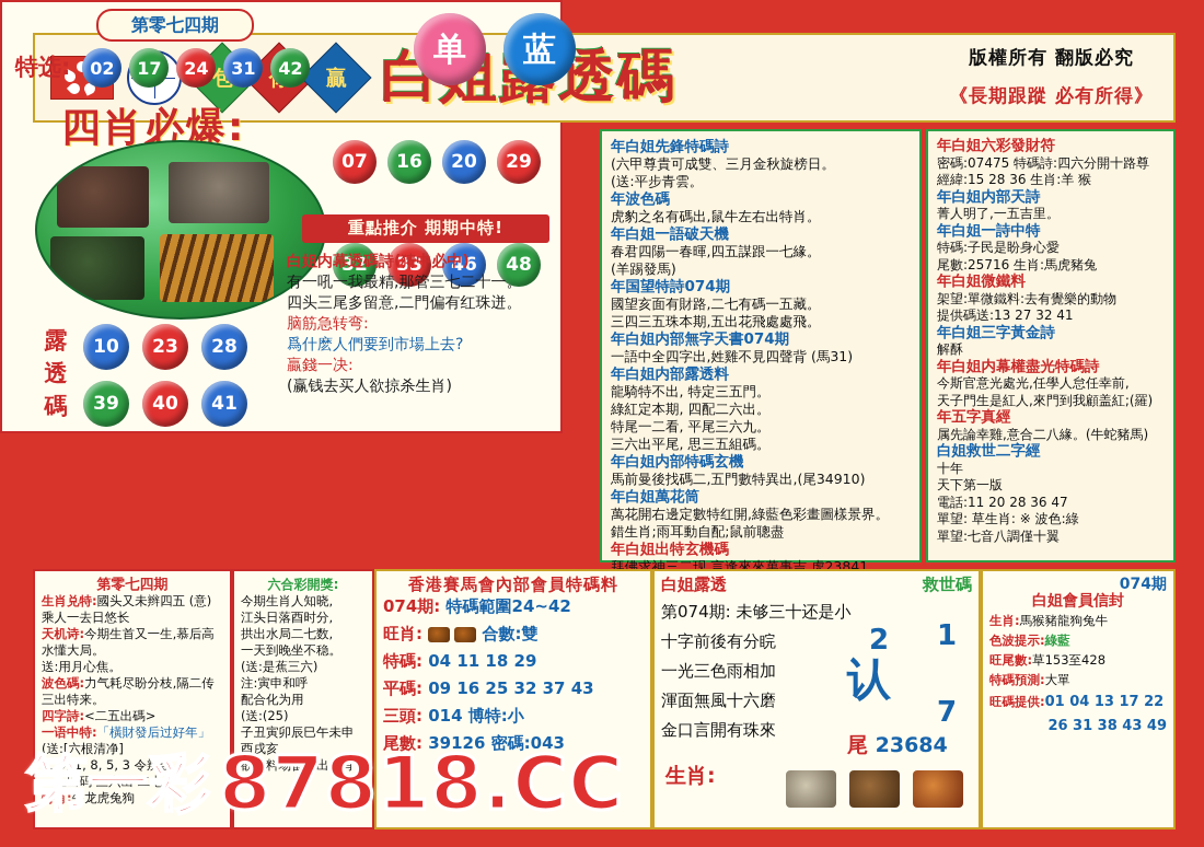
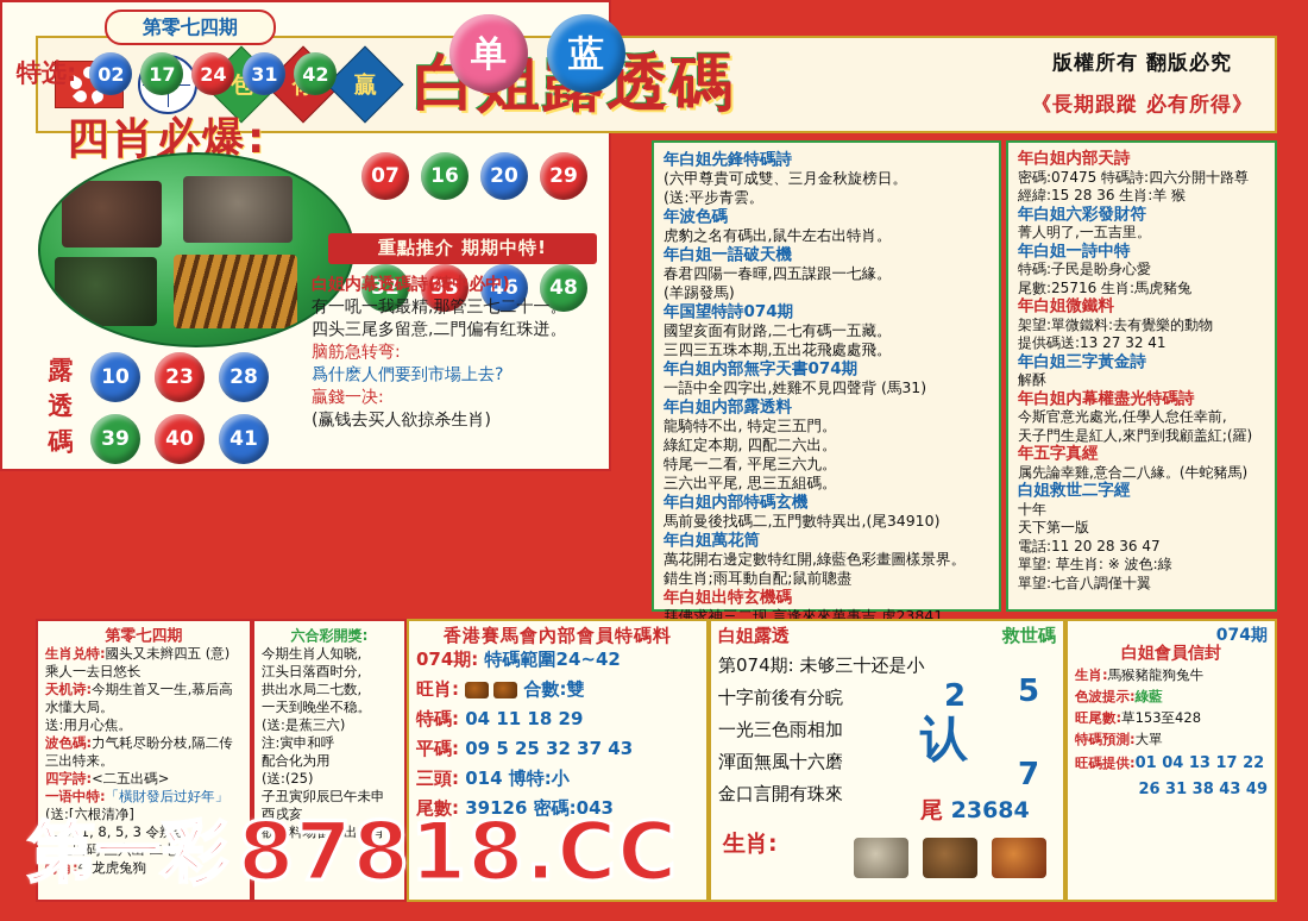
  版權所有 翻版必究
  《長期跟蹤 必有所得》
  第零七四期
  单
  蓝
  特选:
  02
  17
  24
  31
  42
  四肖必爆:
  07
  16
  20
  29
  32
  33
  46
  48
  重點推介 期期中特!
  露
  透
  碼
  10
  23
  28
  39
  40
  41
  白姐内幕透碼詩(猜中必中)
  有一吼一我最精,那管三七二十一。
  四头三尾多留意,二門偏有红珠迸。
  脑筋急转弯:
  爲什麽人們要到市場上去?
  贏錢一决:
  (赢钱去买人欲掠杀生肖)
  年白姐先鋒特碼詩
  (六甲尊貴可成雙、三月金秋旋榜日。
  (送:平步青雲。
  年波色碼
  虎豹之名有碼出,鼠牛左右出特肖。
  年白姐一語破天機
  春君四陽一春暉,四五謀跟一七緣。
  (羊踢發馬)
  年国望特詩074期
  國望亥面有財路,二七有碼一五藏。
  三四三五珠本期,五出花飛處處飛。
  年白姐内部無字天書074期
  一語中全四字出,姓雞不見四聲背 (馬31)
  年白姐内部露透料
  龍騎特不出, 特定三五門。
  綠紅定本期, 四配二六出。
  特尾一二看, 平尾三六九。
  三六出平尾, 思三五組碼。
  年白姐内部特碼玄機
  馬前曼後找碼二,五門數特異出,(尾34910)
  年白姐萬花筒
  萬花開右邊定數特红開,綠藍色彩畫圖樣景界。
  錯生肖;雨耳動自配;鼠前聰盡
  年白姐出特玄機碼
  拜佛求神三二现,言逢來來萬事吉,虎23841
- 年白姐六彩發財符
+ 年白姐内部天詩
  密碼:07475 特碼詩:四六分開十路尊
  經緯:15 28 36 生肖:羊 猴
- 年白姐内部天詩
+ 年白姐六彩發財符
  菁人明了,一五吉里。
  年白姐一詩中特
  特碼:子民是盼身心愛
  尾數:25716 生肖:馬虎豬兔
  年白姐微鐵料
  架望:單微鐵料:去有覺樂的動物
  提供碼送:13 27 32 41
  年白姐三字黃金詩
  解酥
  年白姐内幕權盡光特碼詩
  今斯官意光處光,任學人怠任幸前,
  天子門生是紅人,來門到我顧盖紅;(羅)
  年五字真經
  属先論幸雞,意合二八緣。(牛蛇豬馬)
  白姐救世二字經
  十年
  天下第一版
  電話:11 20 28 36 47
  單望: 草生肖: ※ 波色:綠
  單望:七音八調僅十翼
  第零七四期
  生肖兑特:國头又未辫四五 (意) 乘人一去日悠长
  天机诗:今期生首又一生,慕后高水懂大局。
  送:用月心焦。
  波色碼:力气耗尽盼分枝,隔二传三出特来。
  四字詩:<二五出碼>
  一语中特:「橫財發后过好年」
  (送:[六根清净]
  二,9, 1, 8, 5, 3 令辨金
  一五出码 三六出 二七
  特肖:牛龙虎兔狗
  六合彩開獎:
  今期生肖人知晓,
  江头日落酉时分,
  拱出水局二七数,
  一天到晚坐不稳。
  (送:是蕉三六)
  注:寅申和呼
  配合化为用
  (送:(25)
  子丑寅卯辰巳午未申酉戌亥
  欲钱料场畜戰出生肖
  香港賽馬會內部會員特碼料
  074期: 特碼範圍24~42
  旺肖: 合數:雙
  特碼: 04 11 18 29
- 平碼: 09 16 25 32 37 43
+ 平碼: 09 5 25 32 37 43
  三頭: 014 博特:小
  尾數: 39126 密碼:043
  白姐露透
  救世碼
  第074期: 未够三十还是小
  十字前後有分睆
  一光三色雨相加
  渾面無風十六磨
  金口言開有珠來
  2
- 1
+ 5
  认
  7
  尾 23684
  生肖:
  074期
  白姐會員信封
  生肖:馬猴豬龍狗兔牛
  色波提示:綠藍
  旺尾數:草153至428
  特碼預測:大單
  旺碼提供:01 04 13 17 22
  26 31 38 43 49
  第一彩
  87818.CC
